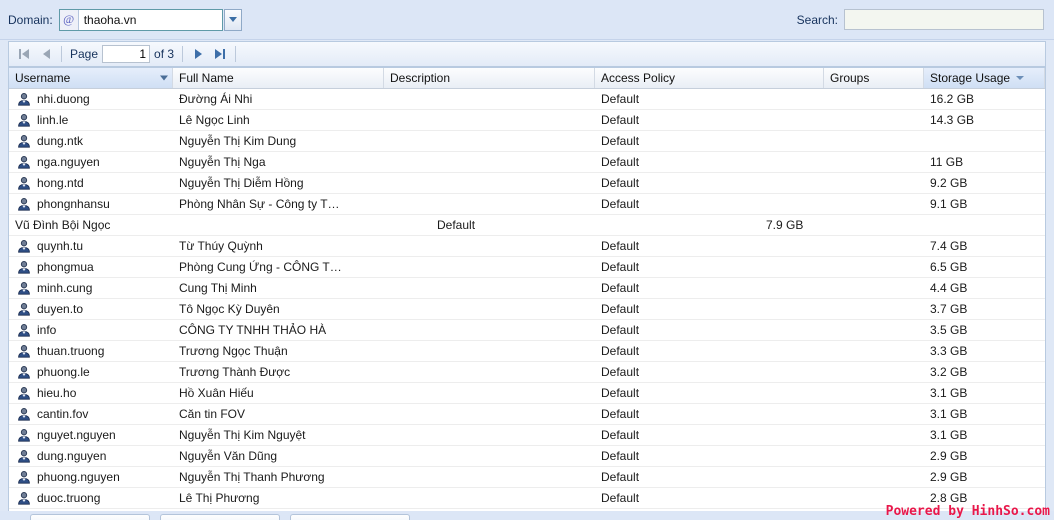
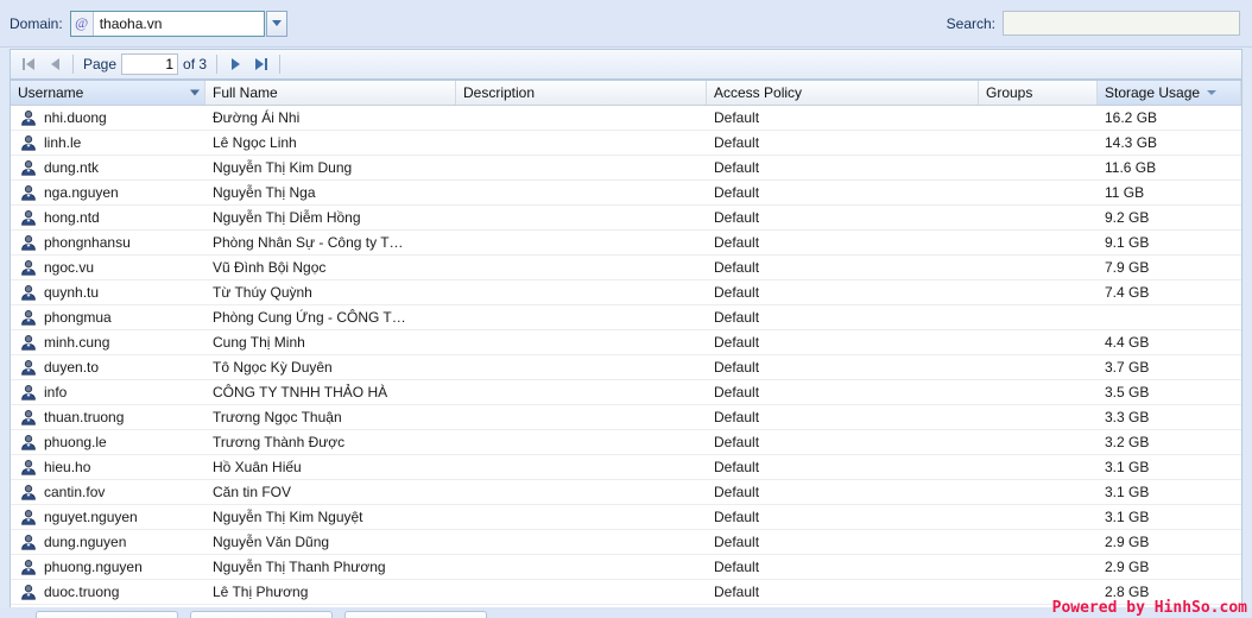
  Domain:
  @
  thaoha.vn
  Search:
  Page
  1
  of 3
  Username
  Full Name
  Description
  Access Policy
  Groups
  Storage Usage
  nhi.duong
  Đường Ái Nhi
  Default
  16.2 GB
  linh.le
  Lê Ngọc Linh
  Default
  14.3 GB
  dung.ntk
  Nguyễn Thị Kim Dung
  Default
+ 11.6 GB
  nga.nguyen
  Nguyễn Thị Nga
  Default
  11 GB
  hong.ntd
  Nguyễn Thị Diễm Hồng
  Default
  9.2 GB
  phongnhansu
  Phòng Nhân Sự - Công ty T…
  Default
  9.1 GB
+ ngoc.vu
  Vũ Đình Bội Ngọc
  Default
  7.9 GB
  quynh.tu
  Từ Thúy Quỳnh
  Default
  7.4 GB
  phongmua
  Phòng Cung Ứng - CÔNG T…
  Default
- 6.5 GB
  minh.cung
  Cung Thị Minh
  Default
  4.4 GB
  duyen.to
  Tô Ngọc Kỳ Duyên
  Default
  3.7 GB
  info
  CÔNG TY TNHH THẢO HÀ
  Default
  3.5 GB
  thuan.truong
  Trương Ngọc Thuận
  Default
  3.3 GB
  phuong.le
  Trương Thành Được
  Default
  3.2 GB
  hieu.ho
  Hồ Xuân Hiếu
  Default
  3.1 GB
  cantin.fov
  Căn tin FOV
  Default
  3.1 GB
  nguyet.nguyen
  Nguyễn Thị Kim Nguyệt
  Default
  3.1 GB
  dung.nguyen
  Nguyễn Văn Dũng
  Default
  2.9 GB
  phuong.nguyen
  Nguyễn Thị Thanh Phương
  Default
  2.9 GB
  duoc.truong
  Lê Thị Phương
  Default
  2.8 GB
  Powered by HinhSo.com
